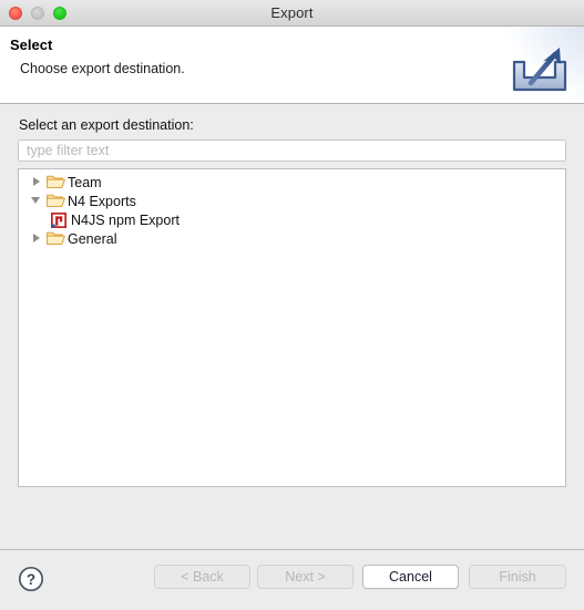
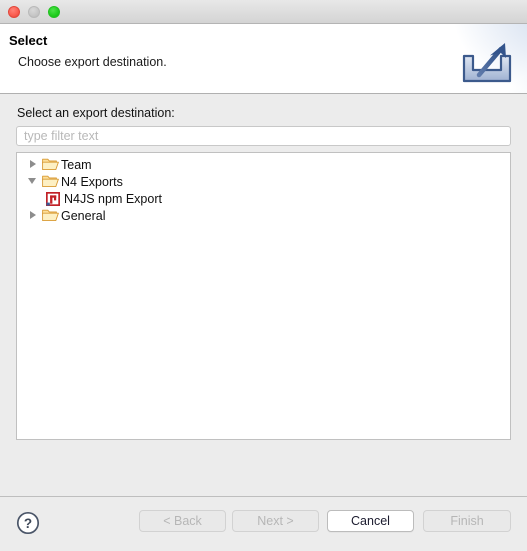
- Export
  Select
  Choose export destination.
  Select an export destination:
  type filter text
  Team
  N4 Exports
  N4JS npm Export
  General
  ?
  < Back
  Next >
  Cancel
  Finish
